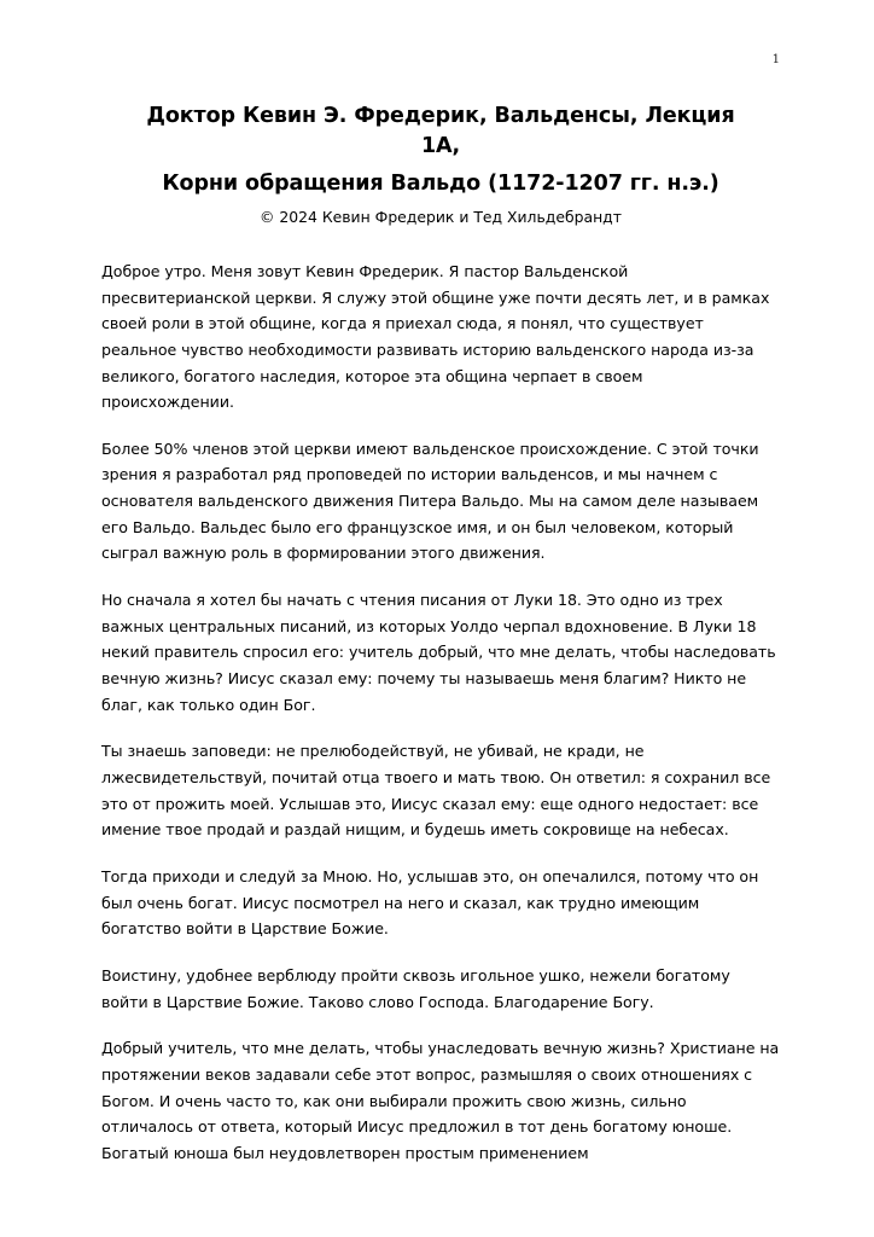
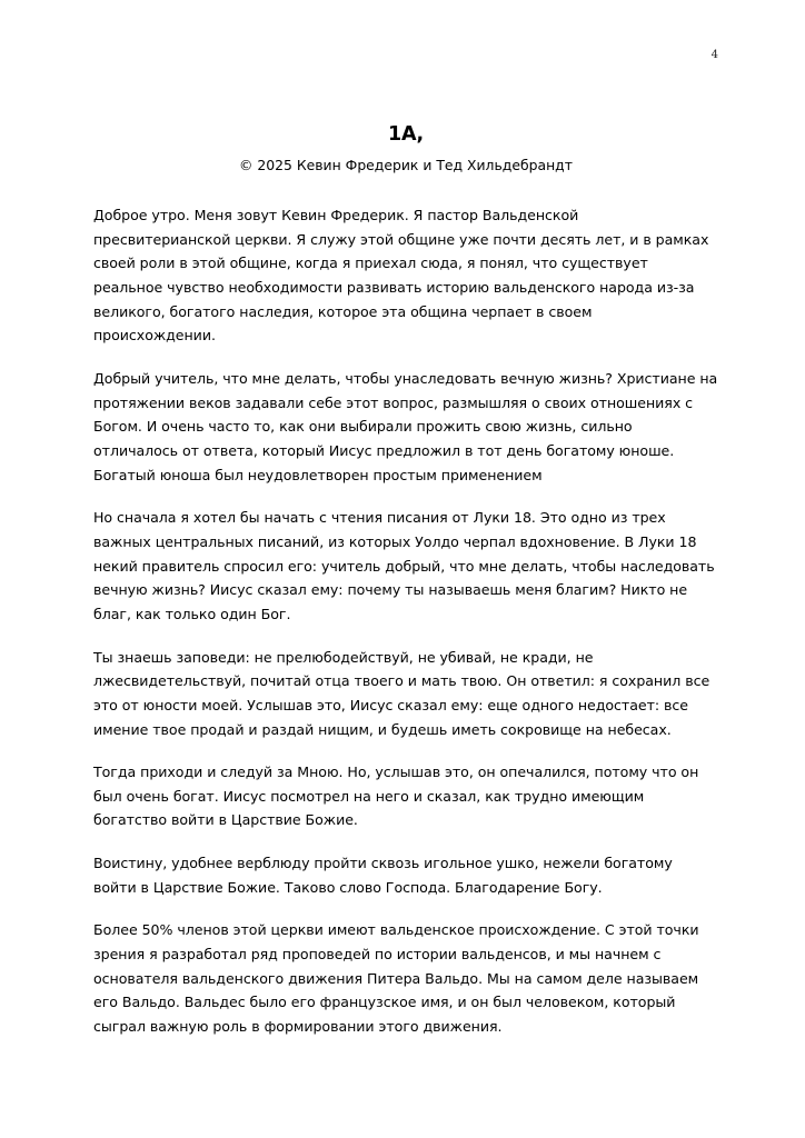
- 1
+ 4
- Доктор Кевин Э. Фредерик, Вальденсы, Лекция
  1А,
- Корни обращения Вальдо (1172-1207 гг. н.э.)
- © 2024 Кевин Фредерик и Тед Хильдебрандт
+ © 2025 Кевин Фредерик и Тед Хильдебрандт
  Доброе утро. Меня зовут Кевин Фредерик. Я пастор Вальденской пресвитерианской церкви. Я служу этой общине уже почти десять лет, и в рамках своей роли в этой общине, когда я приехал сюда, я понял, что существует реальное чувство необходимости развивать историю вальденского народа из-за великого, богатого наследия, которое эта община черпает в своем происхождении.
- Более 50% членов этой церкви имеют вальденское происхождение. С этой точки зрения я разработал ряд проповедей по истории вальденсов, и мы начнем с основателя вальденского движения Питера Вальдо. Мы на самом деле называем его Вальдо. Вальдес было его французское имя, и он был человеком, который сыграл важную роль в формировании этого движения.
+ Добрый учитель, что мне делать, чтобы унаследовать вечную жизнь? Христиане на протяжении веков задавали себе этот вопрос, размышляя о своих отношениях с Богом. И очень часто то, как они выбирали прожить свою жизнь, сильно отличалось от ответа, который Иисус предложил в тот день богатому юноше. Богатый юноша был неудовлетворен простым применением
  Но сначала я хотел бы начать с чтения писания от Луки 18. Это одно из трех важных центральных писаний, из которых Уолдо черпал вдохновение. В Луки 18 некий правитель спросил его: учитель добрый, что мне делать, чтобы наследовать вечную жизнь? Иисус сказал ему: почему ты называешь меня благим? Никто не благ, как только один Бог.
- Ты знаешь заповеди: не прелюбодействуй, не убивай, не кради, не лжесвидетельствуй, почитай отца твоего и мать твою. Он ответил: я сохранил все это от прожить моей. Услышав это, Иисус сказал ему: еще одного недостает: все имение твое продай и раздай нищим, и будешь иметь сокровище на небесах.
+ Ты знаешь заповеди: не прелюбодействуй, не убивай, не кради, не лжесвидетельствуй, почитай отца твоего и мать твою. Он ответил: я сохранил все это от юности моей. Услышав это, Иисус сказал ему: еще одного недостает: все имение твое продай и раздай нищим, и будешь иметь сокровище на небесах.
  Тогда приходи и следуй за Мною. Но, услышав это, он опечалился, потому что он был очень богат. Иисус посмотрел на него и сказал, как трудно имеющим богатство войти в Царствие Божие.
  Воистину, удобнее верблюду пройти сквозь игольное ушко, нежели богатому войти в Царствие Божие. Таково слово Господа. Благодарение Богу.
- Добрый учитель, что мне делать, чтобы унаследовать вечную жизнь? Христиане на протяжении веков задавали себе этот вопрос, размышляя о своих отношениях с Богом. И очень часто то, как они выбирали прожить свою жизнь, сильно отличалось от ответа, который Иисус предложил в тот день богатому юноше. Богатый юноша был неудовлетворен простым применением
+ Более 50% членов этой церкви имеют вальденское происхождение. С этой точки зрения я разработал ряд проповедей по истории вальденсов, и мы начнем с основателя вальденского движения Питера Вальдо. Мы на самом деле называем его Вальдо. Вальдес было его французское имя, и он был человеком, который сыграл важную роль в формировании этого движения.
